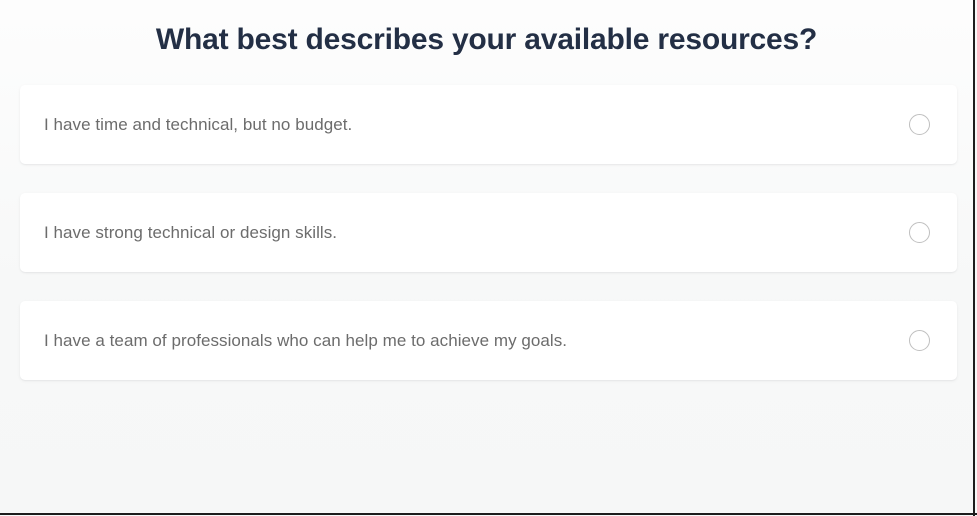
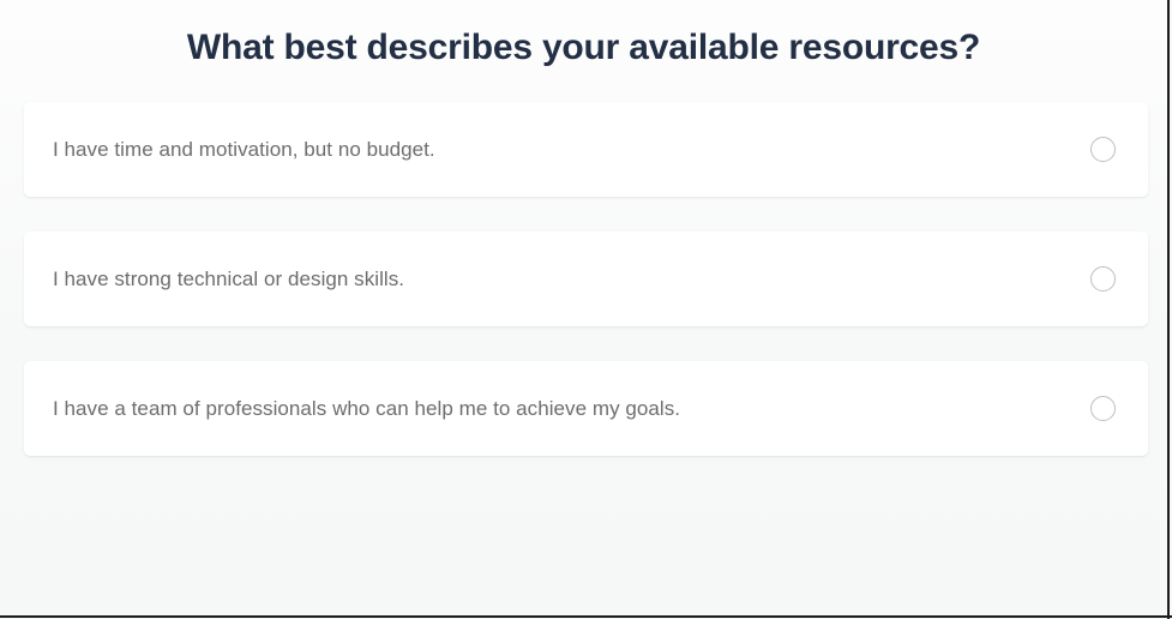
  What best describes your available resources?
- I have time and technical, but no budget.
+ I have time and motivation, but no budget.
  I have strong technical or design skills.
  I have a team of professionals who can help me to achieve my goals.
